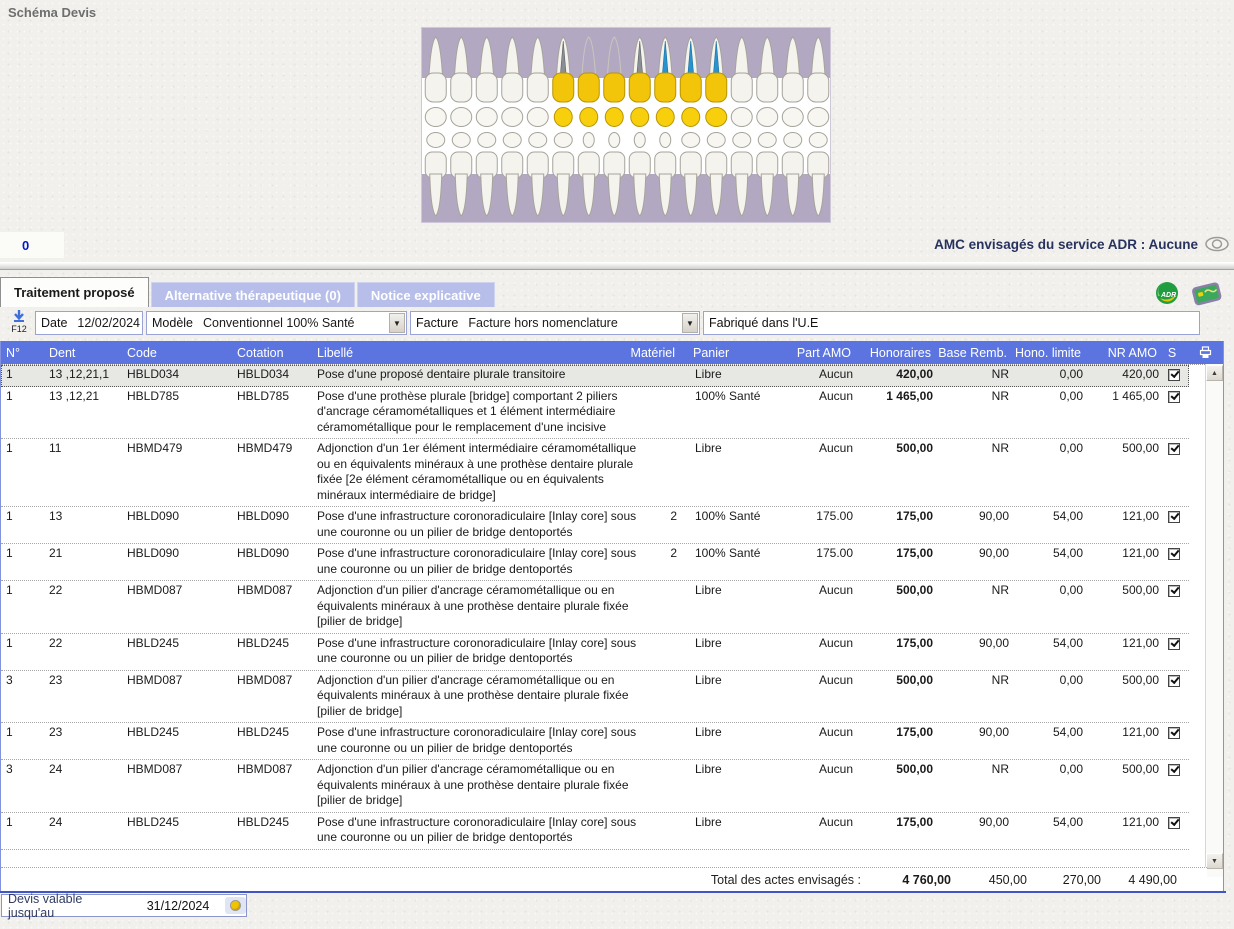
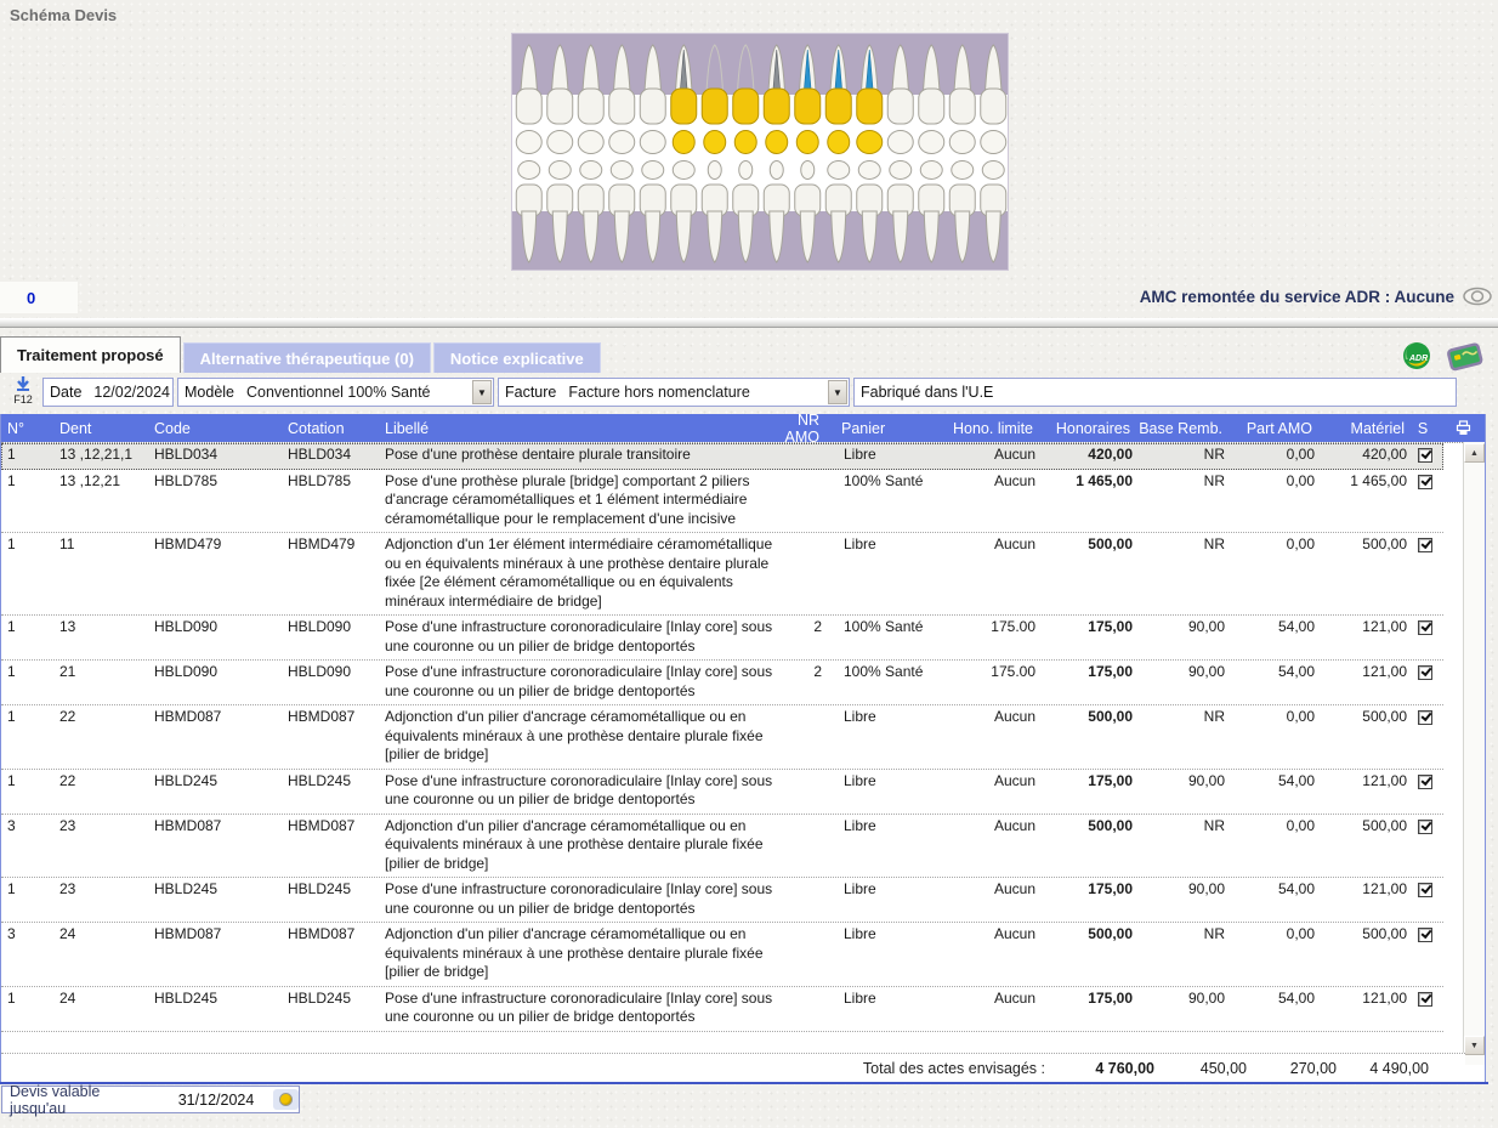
  Schéma Devis
  0
- AMC envisagés du service ADR : Aucune
+ AMC remontée du service ADR : Aucune
  Traitement proposé
  Alternative thérapeutique (0)
  Notice explicative
  F12
  Date
  12/02/2024
  Modèle
  Conventionnel 100% Santé
  ▼
  Facture
  Facture hors nomenclature
  ▼
  Fabriqué dans l'U.E
  N°
  Dent
  Code
  Cotation
  Libellé
- Matériel
+ NR AMO
  Panier
- Part AMO
+ Hono. limite
  Honoraires
  Base Remb.
- Hono. limite
+ Part AMO
- NR AMO
+ Matériel
  S
  1
  13 ,12,21,1
  HBLD034
  HBLD034
- Pose d'une proposé dentaire plurale transitoire
+ Pose d'une prothèse dentaire plurale transitoire
  Libre
  Aucun
  420,00
  NR
  0,00
  420,00
  1
  13 ,12,21
  HBLD785
  HBLD785
  Pose d'une prothèse plurale [bridge] comportant 2 piliers d'ancrage céramométalliques et 1 élément intermédiaire céramométallique pour le remplacement d'une incisive
  100% Santé
  Aucun
  1 465,00
  NR
  0,00
  1 465,00
  1
  11
  HBMD479
  HBMD479
  Adjonction d'un 1er élément intermédiaire céramométallique ou en équivalents minéraux à une prothèse dentaire plurale fixée [2e élément céramométallique ou en équivalents minéraux intermédiaire de bridge]
  Libre
  Aucun
  500,00
  NR
  0,00
  500,00
  1
  13
  HBLD090
  HBLD090
  Pose d'une infrastructure coronoradiculaire [Inlay core] sous une couronne ou un pilier de bridge dentoportés
  2
  100% Santé
  175.00
  175,00
  90,00
  54,00
  121,00
  1
  21
  HBLD090
  HBLD090
  Pose d'une infrastructure coronoradiculaire [Inlay core] sous une couronne ou un pilier de bridge dentoportés
  2
  100% Santé
  175.00
  175,00
  90,00
  54,00
  121,00
  1
  22
  HBMD087
  HBMD087
  Adjonction d'un pilier d'ancrage céramométallique ou en équivalents minéraux à une prothèse dentaire plurale fixée [pilier de bridge]
  Libre
  Aucun
  500,00
  NR
  0,00
  500,00
  1
  22
  HBLD245
  HBLD245
  Pose d'une infrastructure coronoradiculaire [Inlay core] sous une couronne ou un pilier de bridge dentoportés
  Libre
  Aucun
  175,00
  90,00
  54,00
  121,00
  3
  23
  HBMD087
  HBMD087
  Adjonction d'un pilier d'ancrage céramométallique ou en équivalents minéraux à une prothèse dentaire plurale fixée [pilier de bridge]
  Libre
  Aucun
  500,00
  NR
  0,00
  500,00
  1
  23
  HBLD245
  HBLD245
  Pose d'une infrastructure coronoradiculaire [Inlay core] sous une couronne ou un pilier de bridge dentoportés
  Libre
  Aucun
  175,00
  90,00
  54,00
  121,00
  3
  24
  HBMD087
  HBMD087
  Adjonction d'un pilier d'ancrage céramométallique ou en équivalents minéraux à une prothèse dentaire plurale fixée [pilier de bridge]
  Libre
  Aucun
  500,00
  NR
  0,00
  500,00
  1
  24
  HBLD245
  HBLD245
  Pose d'une infrastructure coronoradiculaire [Inlay core] sous une couronne ou un pilier de bridge dentoportés
  Libre
  Aucun
  175,00
  90,00
  54,00
  121,00
  Total des actes envisagés :
  4 760,00
  450,00
  270,00
  4 490,00
  Devis valable jusqu'au
  31/12/2024
